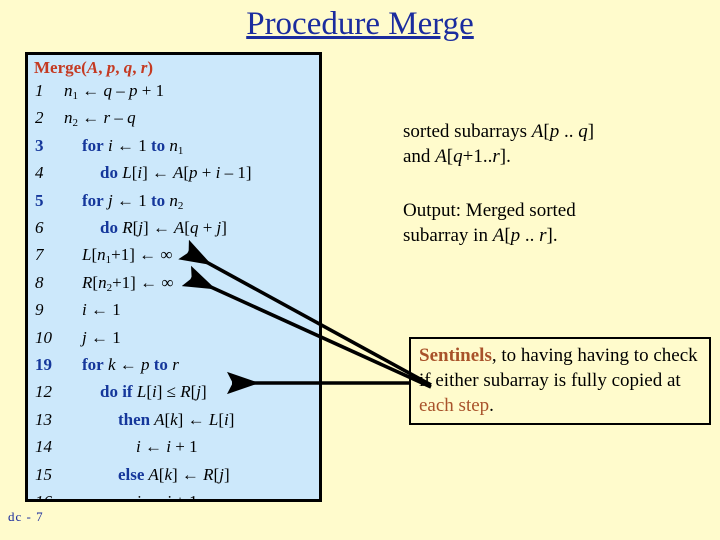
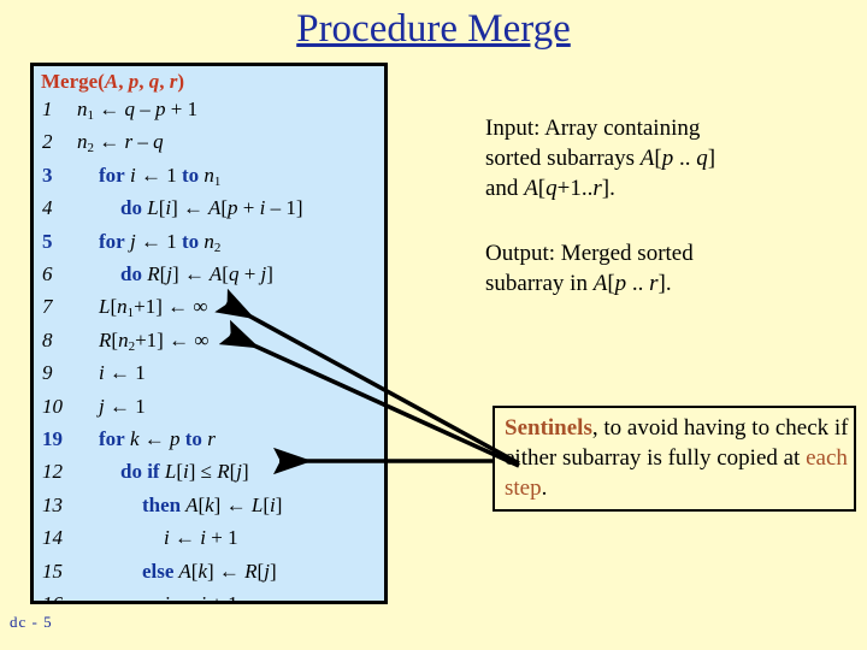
  Procedure Merge
  Merge(A, p, q, r)
  1
  n1 ← q – p + 1
  2
  n2 ← r – q
  3
  for i ← 1 to n1
  4
  do L[i] ← A[p + i – 1]
  5
  for j ← 1 to n2
  6
  do R[j] ← A[q + j]
  7
  L[n1+1] ← ∞
  8
  R[n2+1] ← ∞
  9
  i ← 1
  10
  j ← 1
  19
  for k ← p to r
  12
  do if L[i] ≤ R[j]
  13
  then A[k] ← L[i]
  14
  i ← i + 1
  15
  else A[k] ← R[j]
+ Input: Array containing
  sorted subarrays A[p .. q]
  and A[q+1..r].
  Output: Merged sorted
  subarray in A[p .. r].
- Sentinels, to having having to check f either subarray is fully copied at each step.
+ Sentinels, to avoid having to check if ither subarray is fully copied at each step.
- dc - 7
+ dc - 5
